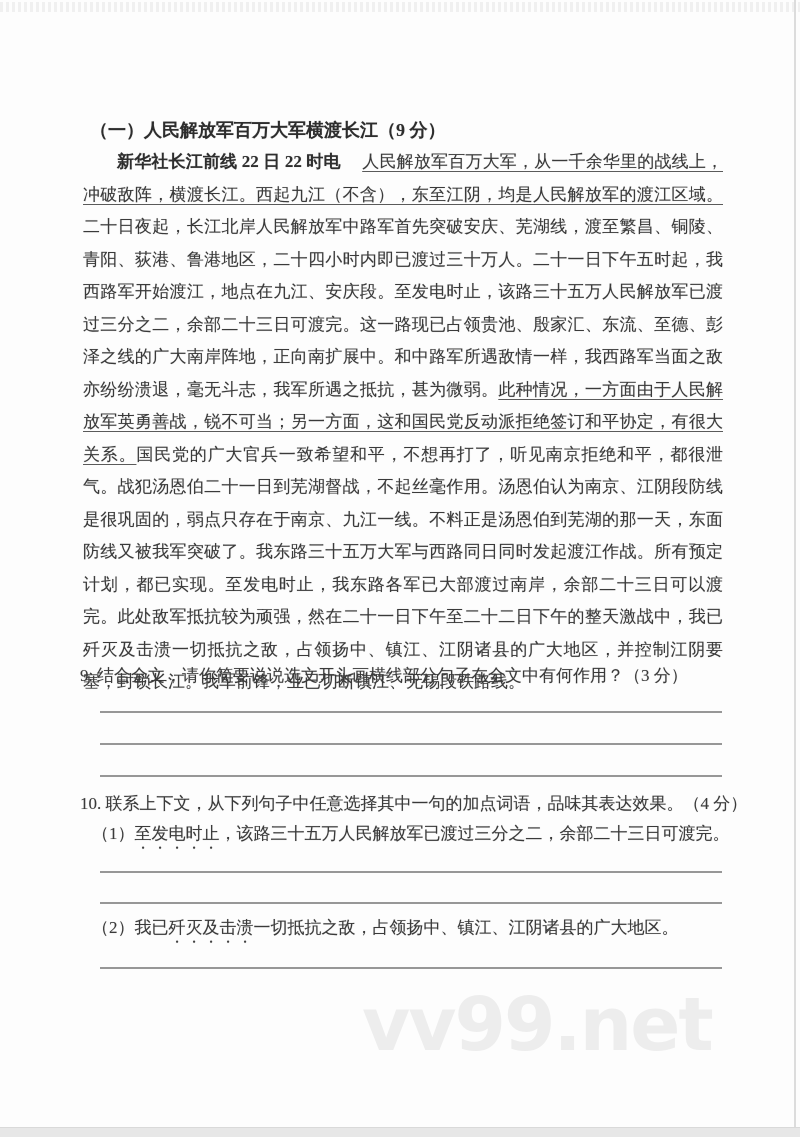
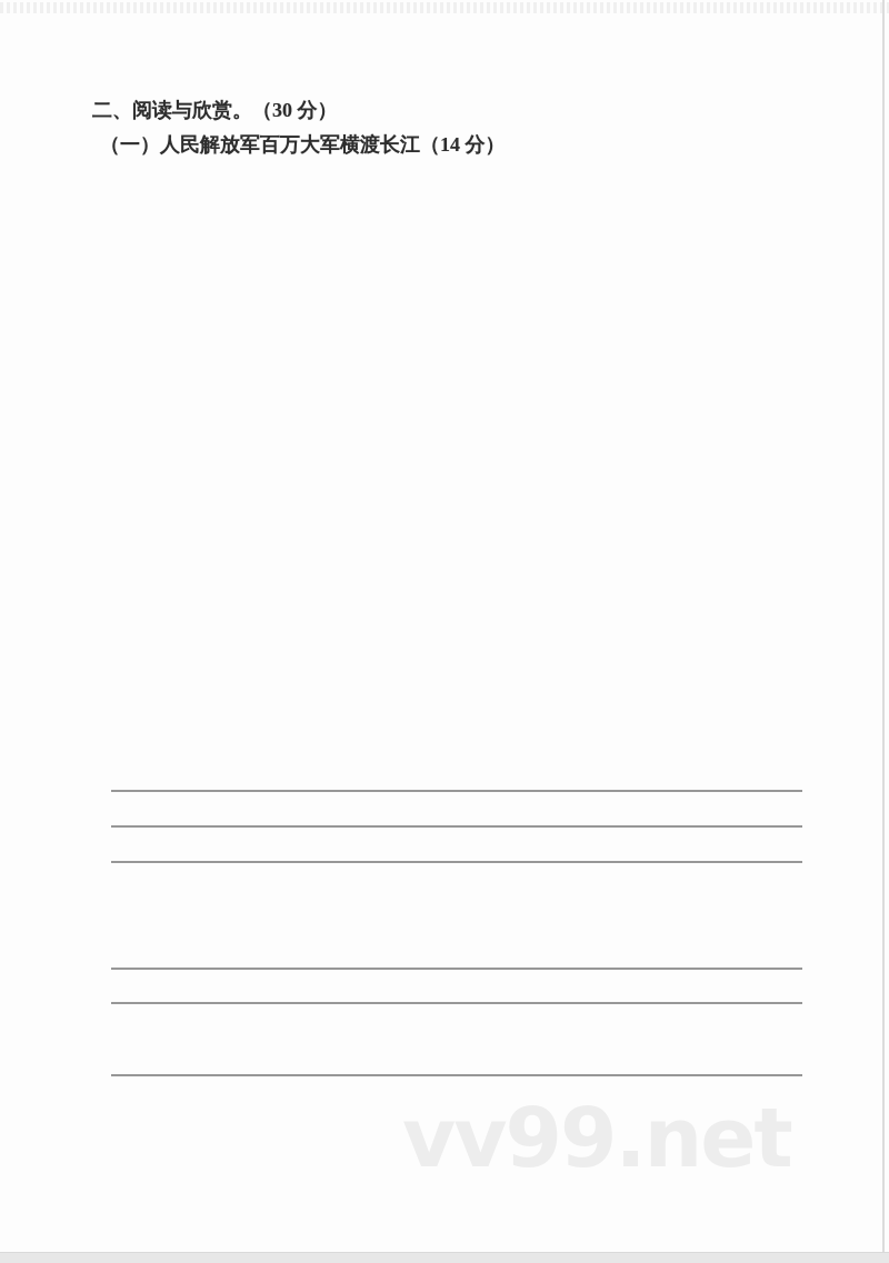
+ 二、阅读与欣赏。（30 分）
- （一）人民解放军百万大军横渡长江（9 分）
+ （一）人民解放军百万大军横渡长江（14 分）
- 新华社长江前线 22 日 22 时电 人民解放军百万大军，从一千余华里的战线上，冲破敌阵，横渡长江。西起九江（不含），东至江阴，均是人民解放军的渡江区域。二十日夜起，长江北岸人民解放军中路军首先突破安庆、芜湖线，渡至繁昌、铜陵、青阳、荻港、鲁港地区，二十四小时内即已渡过三十万人。二十一日下午五时起，我西路军开始渡江，地点在九江、安庆段。至发电时止，该路三十五万人民解放军已渡过三分之二，余部二十三日可渡完。这一路现已占领贵池、殷家汇、东流、至德、彭泽之线的广大南岸阵地，正向南扩展中。和中路军所遇敌情一样，我西路军当面之敌亦纷纷溃退，毫无斗志，我军所遇之抵抗，甚为微弱。此种情况，一方面由于人民解放军英勇善战，锐不可当；另一方面，这和国民党反动派拒绝签订和平协定，有很大关系。国民党的广大官兵一致希望和平，不想再打了，听见南京拒绝和平，都很泄气。战犯汤恩伯二十一日到芜湖督战，不起丝毫作用。汤恩伯认为南京、江阴段防线是很巩固的，弱点只存在于南京、九江一线。不料正是汤恩伯到芜湖的那一天，东面防线又被我军突破了。我东路三十五万大军与西路同日同时发起渡江作战。所有预定计划，都已实现。至发电时止，我东路各军已大部渡过南岸，余部二十三日可以渡完。此处敌军抵抗较为顽强，然在二十一日下午至二十二日下午的整天激战中，我已歼灭及击溃一切抵抗之敌，占领扬中、镇江、江阴诸县的广大地区，并控制江阴要塞，封锁长江。我军前锋，业已切断镇江、无锡段铁路线。
- 9. 结合全文，请你简要说说选文开头画横线部分句子在全文中有何作用？（3 分）
- 10. 联系上下文，从下列句子中任意选择其中一句的加点词语，品味其表达效果。（4 分）
- （1）至发电时止，该路三十五万人民解放军已渡过三分之二，余部二十三日可渡完。
- （2）我已歼灭及击溃一切抵抗之敌，占领扬中、镇江、江阴诸县的广大地区。
